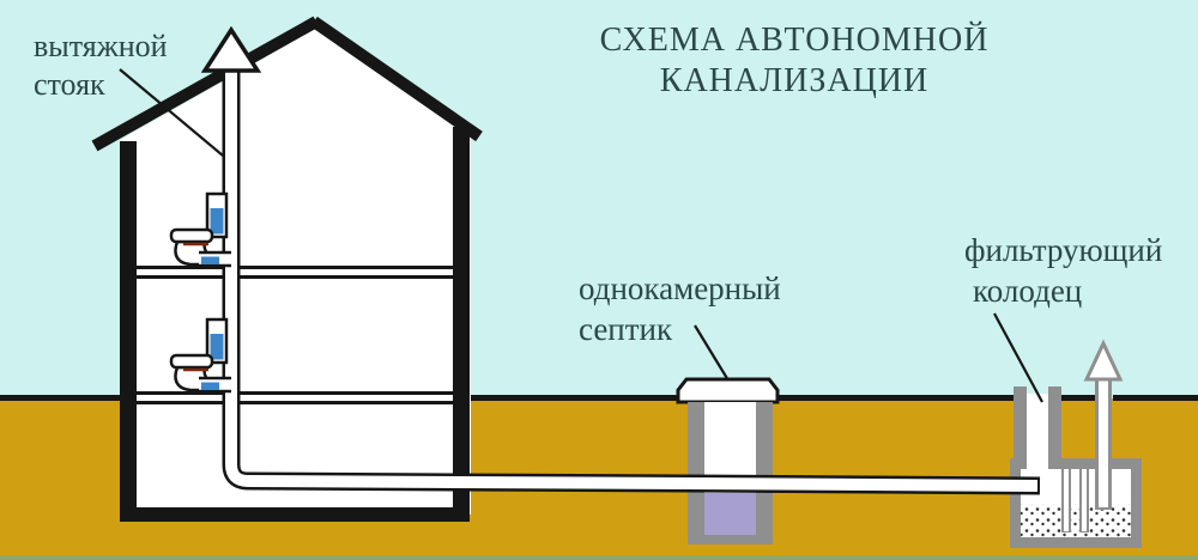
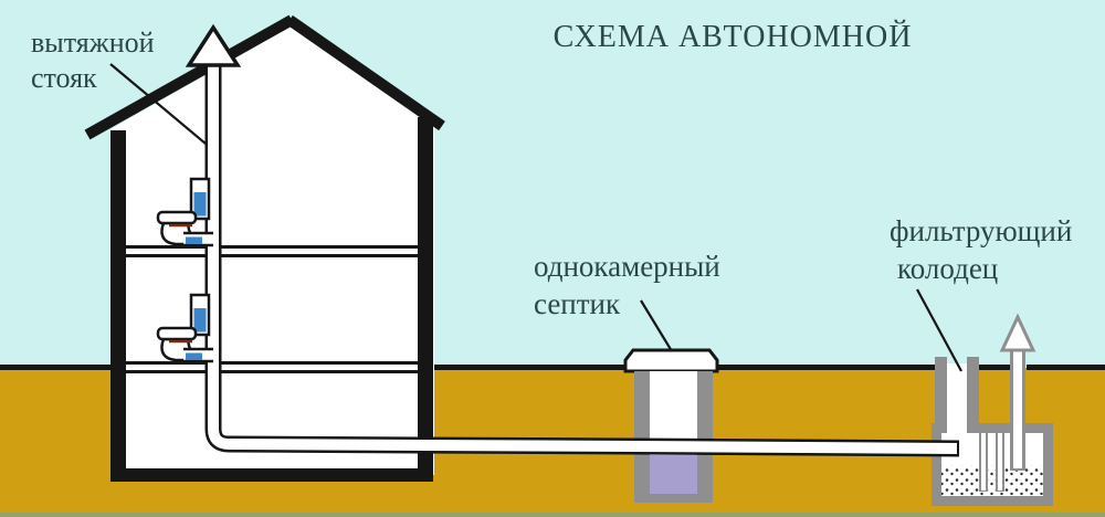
  СХЕМА АВТОНОМНОЙ
- КАНАЛИЗАЦИИ
  вытяжной
  стояк
  однокамерный
  септик
  фильтрующий
  колодец
